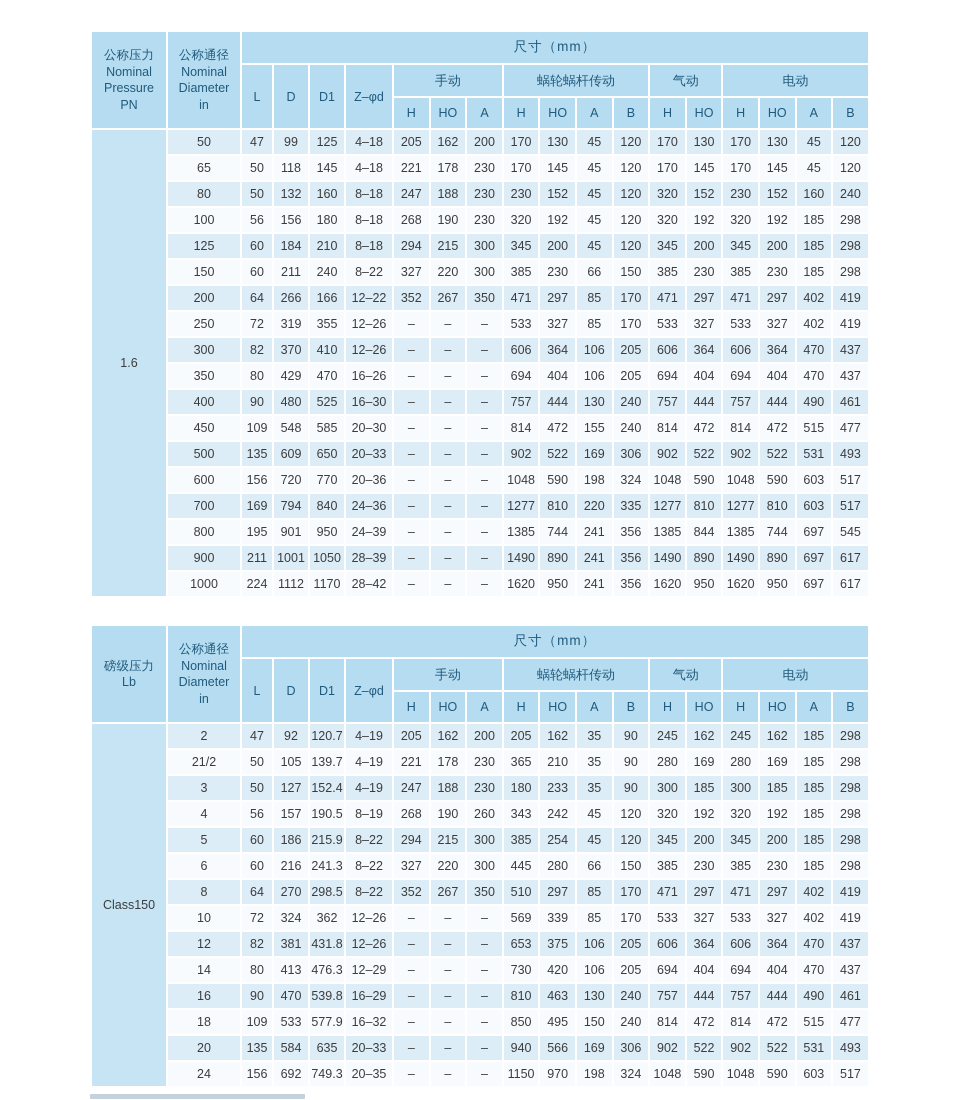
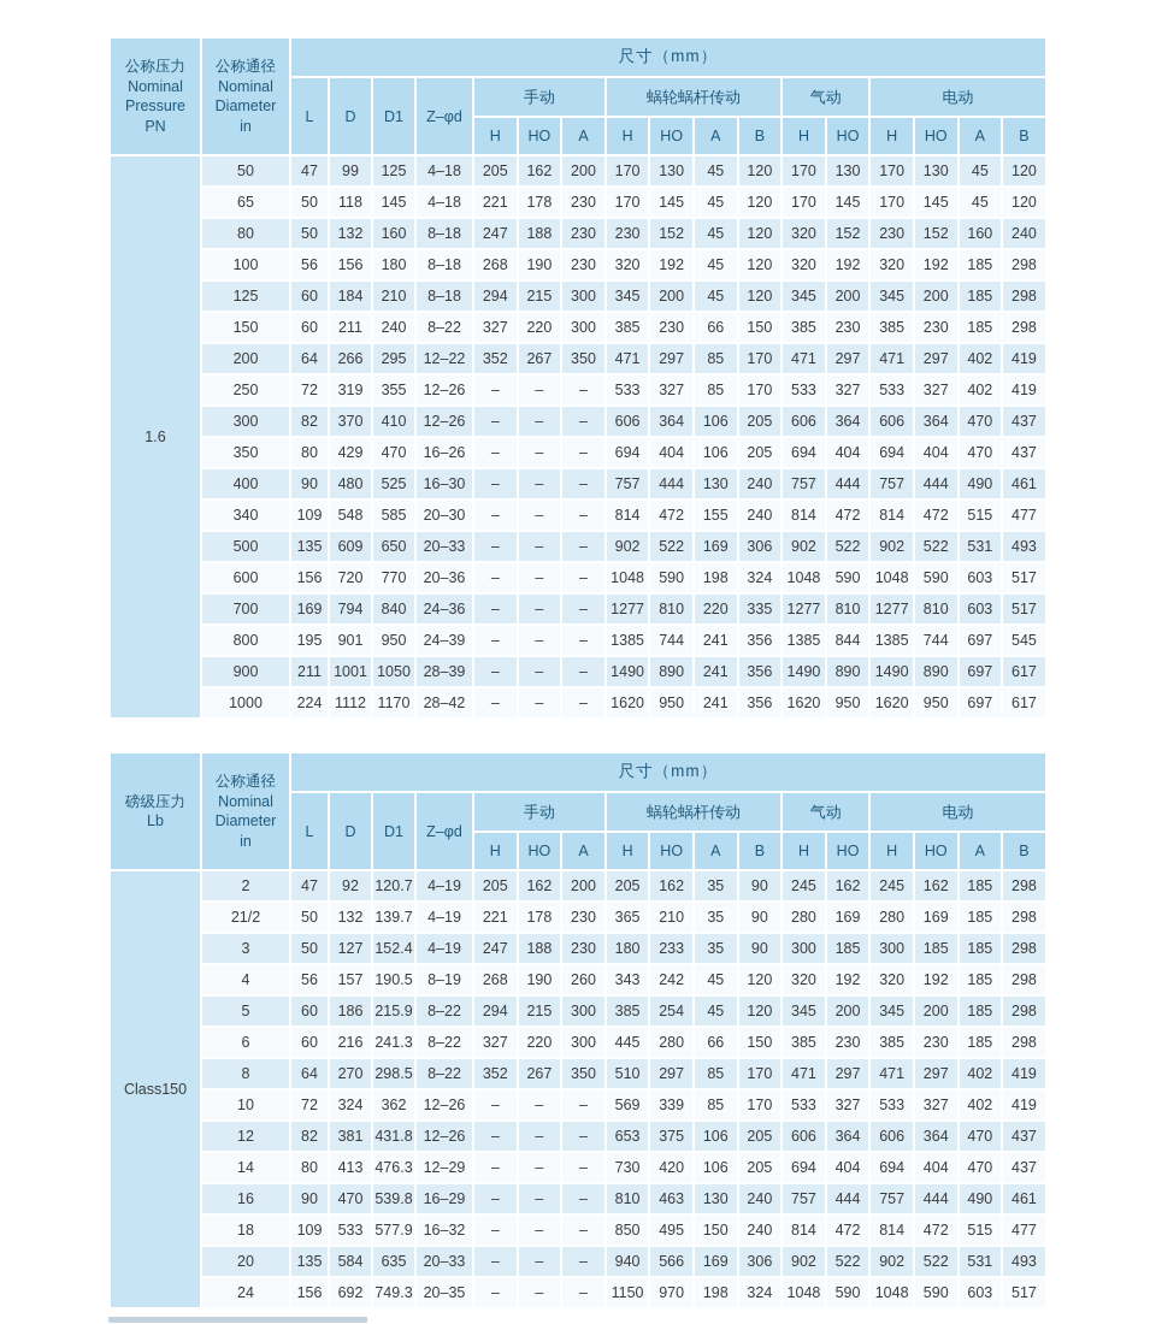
  公称压力NominalPressurePN	公称通径NominalDiameterin	尺寸（mm）
  L	D	D1	Z–φd	手动	蜗轮蜗杆传动	气动	电动
  H	HO	A	H	HO	A	B	H	HO	H	HO	A	B
  1.6	50	47	99	125	4–18	205	162	200	170	130	45	120	170	130	170	130	45	120
  65	50	118	145	4–18	221	178	230	170	145	45	120	170	145	170	145	45	120
  80	50	132	160	8–18	247	188	230	230	152	45	120	320	152	230	152	160	240
  100	56	156	180	8–18	268	190	230	320	192	45	120	320	192	320	192	185	298
  125	60	184	210	8–18	294	215	300	345	200	45	120	345	200	345	200	185	298
  150	60	211	240	8–22	327	220	300	385	230	66	150	385	230	385	230	185	298
- 200	64	266	166	12–22	352	267	350	471	297	85	170	471	297	471	297	402	419
+ 200	64	266	295	12–22	352	267	350	471	297	85	170	471	297	471	297	402	419
  250	72	319	355	12–26	–	–	–	533	327	85	170	533	327	533	327	402	419
  300	82	370	410	12–26	–	–	–	606	364	106	205	606	364	606	364	470	437
  350	80	429	470	16–26	–	–	–	694	404	106	205	694	404	694	404	470	437
  400	90	480	525	16–30	–	–	–	757	444	130	240	757	444	757	444	490	461
- 450	109	548	585	20–30	–	–	–	814	472	155	240	814	472	814	472	515	477
+ 340	109	548	585	20–30	–	–	–	814	472	155	240	814	472	814	472	515	477
  500	135	609	650	20–33	–	–	–	902	522	169	306	902	522	902	522	531	493
  600	156	720	770	20–36	–	–	–	1048	590	198	324	1048	590	1048	590	603	517
  700	169	794	840	24–36	–	–	–	1277	810	220	335	1277	810	1277	810	603	517
  800	195	901	950	24–39	–	–	–	1385	744	241	356	1385	844	1385	744	697	545
  900	211	1001	1050	28–39	–	–	–	1490	890	241	356	1490	890	1490	890	697	617
  1000	224	1112	1170	28–42	–	–	–	1620	950	241	356	1620	950	1620	950	697	617
  磅级压力Lb	公称通径NominalDiameterin	尺寸（mm）
  L	D	D1	Z–φd	手动	蜗轮蜗杆传动	气动	电动
  H	HO	A	H	HO	A	B	H	HO	H	HO	A	B
  Class150	2	47	92	120.7	4–19	205	162	200	205	162	35	90	245	162	245	162	185	298
- 21/2	50	105	139.7	4–19	221	178	230	365	210	35	90	280	169	280	169	185	298
+ 21/2	50	132	139.7	4–19	221	178	230	365	210	35	90	280	169	280	169	185	298
  3	50	127	152.4	4–19	247	188	230	180	233	35	90	300	185	300	185	185	298
  4	56	157	190.5	8–19	268	190	260	343	242	45	120	320	192	320	192	185	298
  5	60	186	215.9	8–22	294	215	300	385	254	45	120	345	200	345	200	185	298
  6	60	216	241.3	8–22	327	220	300	445	280	66	150	385	230	385	230	185	298
  8	64	270	298.5	8–22	352	267	350	510	297	85	170	471	297	471	297	402	419
  10	72	324	362	12–26	–	–	–	569	339	85	170	533	327	533	327	402	419
  12	82	381	431.8	12–26	–	–	–	653	375	106	205	606	364	606	364	470	437
  14	80	413	476.3	12–29	–	–	–	730	420	106	205	694	404	694	404	470	437
  16	90	470	539.8	16–29	–	–	–	810	463	130	240	757	444	757	444	490	461
  18	109	533	577.9	16–32	–	–	–	850	495	150	240	814	472	814	472	515	477
  20	135	584	635	20–33	–	–	–	940	566	169	306	902	522	902	522	531	493
  24	156	692	749.3	20–35	–	–	–	1150	970	198	324	1048	590	1048	590	603	517
